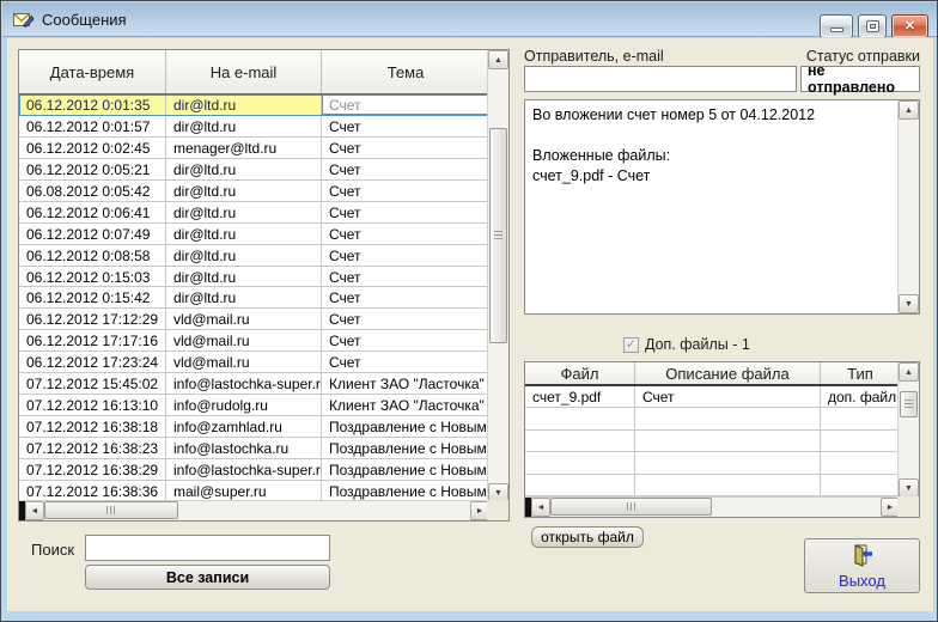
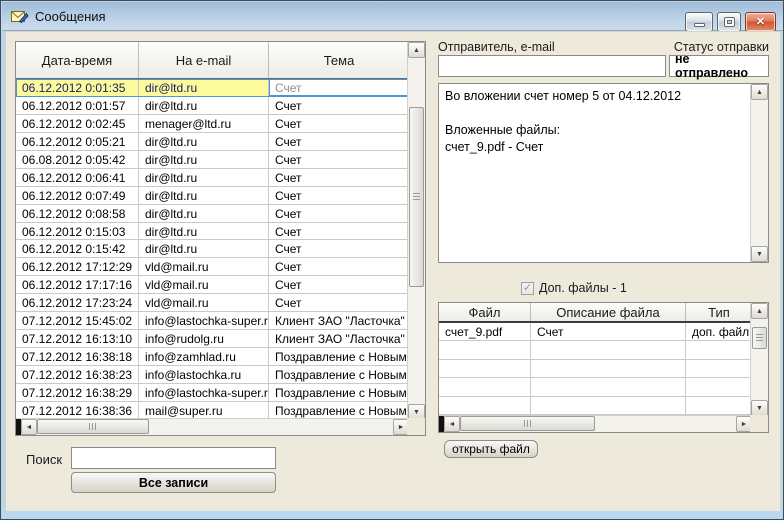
  Сообщения
  ✕
  Дата-время
  На e-mail
  Тема
  06.12.2012 0:01:35
  dir@ltd.ru
  Счет
  06.12.2012 0:01:57
  dir@ltd.ru
  Счет
  06.12.2012 0:02:45
  menager@ltd.ru
  Счет
  06.12.2012 0:05:21
  dir@ltd.ru
  Счет
  06.08.2012 0:05:42
  dir@ltd.ru
  Счет
  06.12.2012 0:06:41
  dir@ltd.ru
  Счет
  06.12.2012 0:07:49
  dir@ltd.ru
  Счет
  06.12.2012 0:08:58
  dir@ltd.ru
  Счет
  06.12.2012 0:15:03
  dir@ltd.ru
  Счет
  06.12.2012 0:15:42
  dir@ltd.ru
  Счет
  06.12.2012 17:12:29
  vld@mail.ru
  Счет
  06.12.2012 17:17:16
  vld@mail.ru
  Счет
  06.12.2012 17:23:24
  vld@mail.ru
  Счет
  07.12.2012 15:45:02
  info@lastochka-super.r
  Клиент ЗАО "Ласточка"
  07.12.2012 16:13:10
  info@rudolg.ru
  Клиент ЗАО "Ласточка"
  07.12.2012 16:38:18
  info@zamhlad.ru
  Поздравление с Новым
  07.12.2012 16:38:23
  info@lastochka.ru
  Поздравление с Новым
  07.12.2012 16:38:29
  info@lastochka-super.r
  Поздравление с Новым
  07.12.2012 16:38:36
  mail@super.ru
  Поздравление с Новым
  Поиск
  Все записи
  Отправитель, e-mail
  Статус отправки
  не отправлено
  Во вложении счет номер 5 от 04.12.2012
  Вложенные файлы:
  счет_9.pdf - Счет
  ✓
  Доп. файлы - 1
  Файл
  Описание файла
  Тип
  счет_9.pdf
  Счет
  доп. файл
  открыть файл
- Выход
